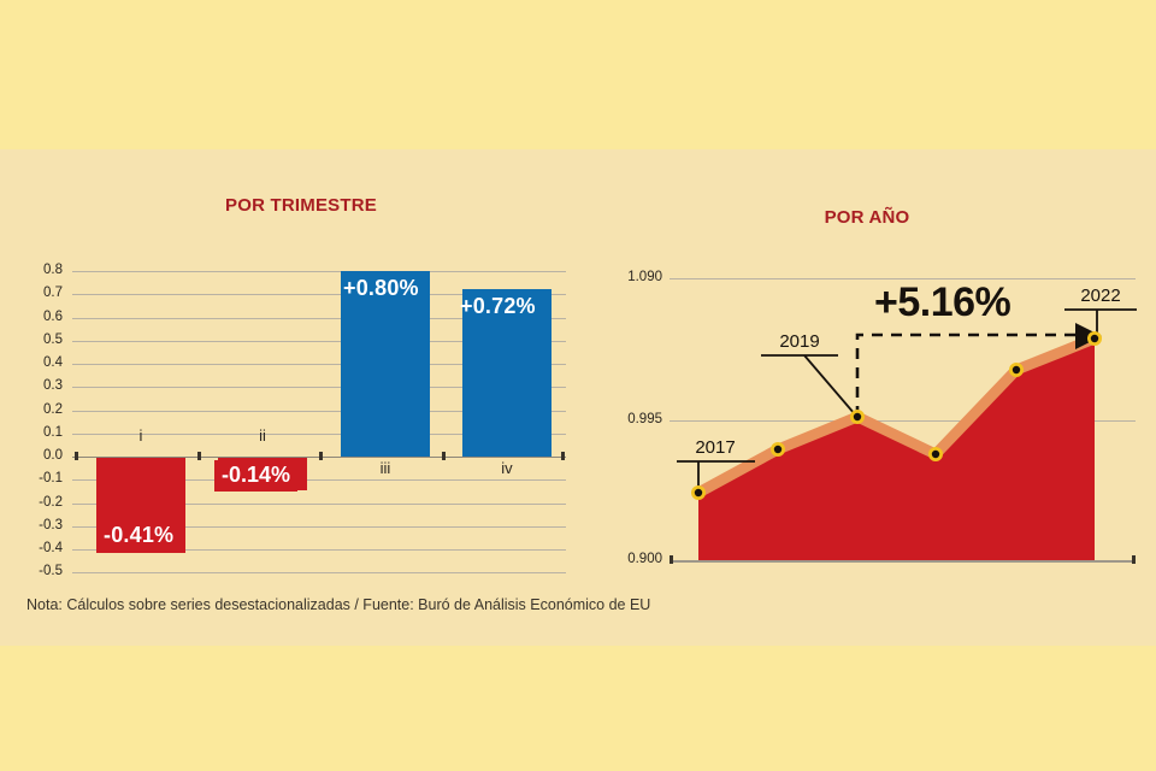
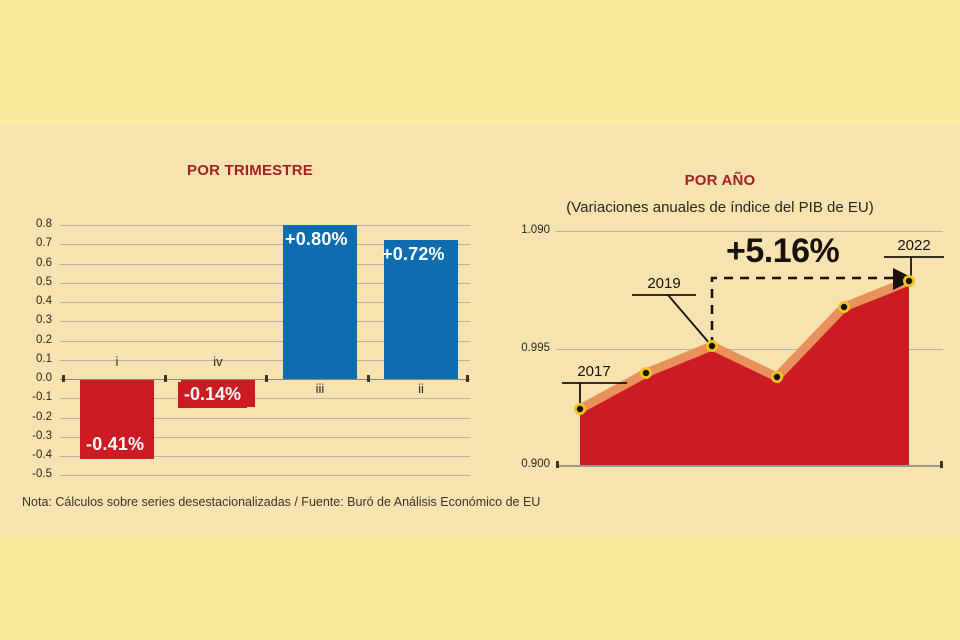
  POR TRIMESTRE
  0.8
  0.7
  0.6
  0.5
  0.4
  0.3
  0.2
  0.1
  0.0
  -0.1
  -0.2
  -0.3
  -0.4
  -0.5
  -0.41%
  -0.14%
  +0.80%
  +0.72%
  i
- ii
+ iv
  iii
- iv
+ ii
  POR AÑO
+ (Variaciones anuales de índice del PIB de EU)
  1.090
  0.995
  0.900
  2017
  2019
  2022
  +5.16%
  Nota: Cálculos sobre series desestacionalizadas / Fuente: Buró de Análisis Económico de EU
